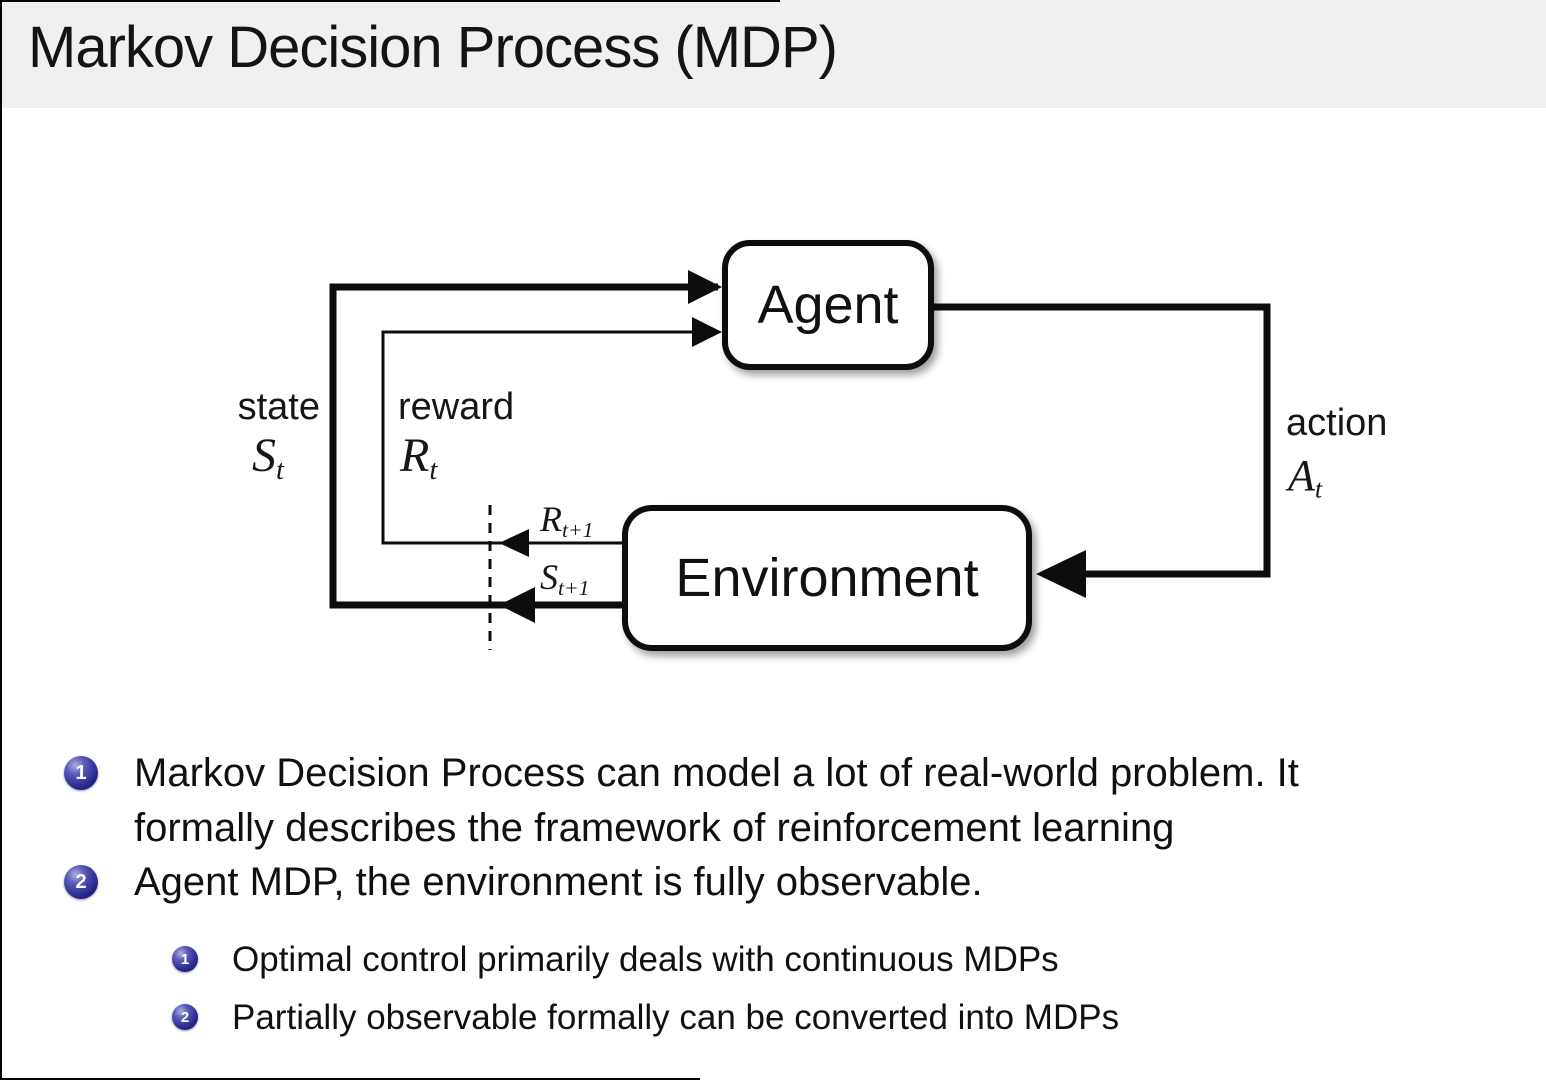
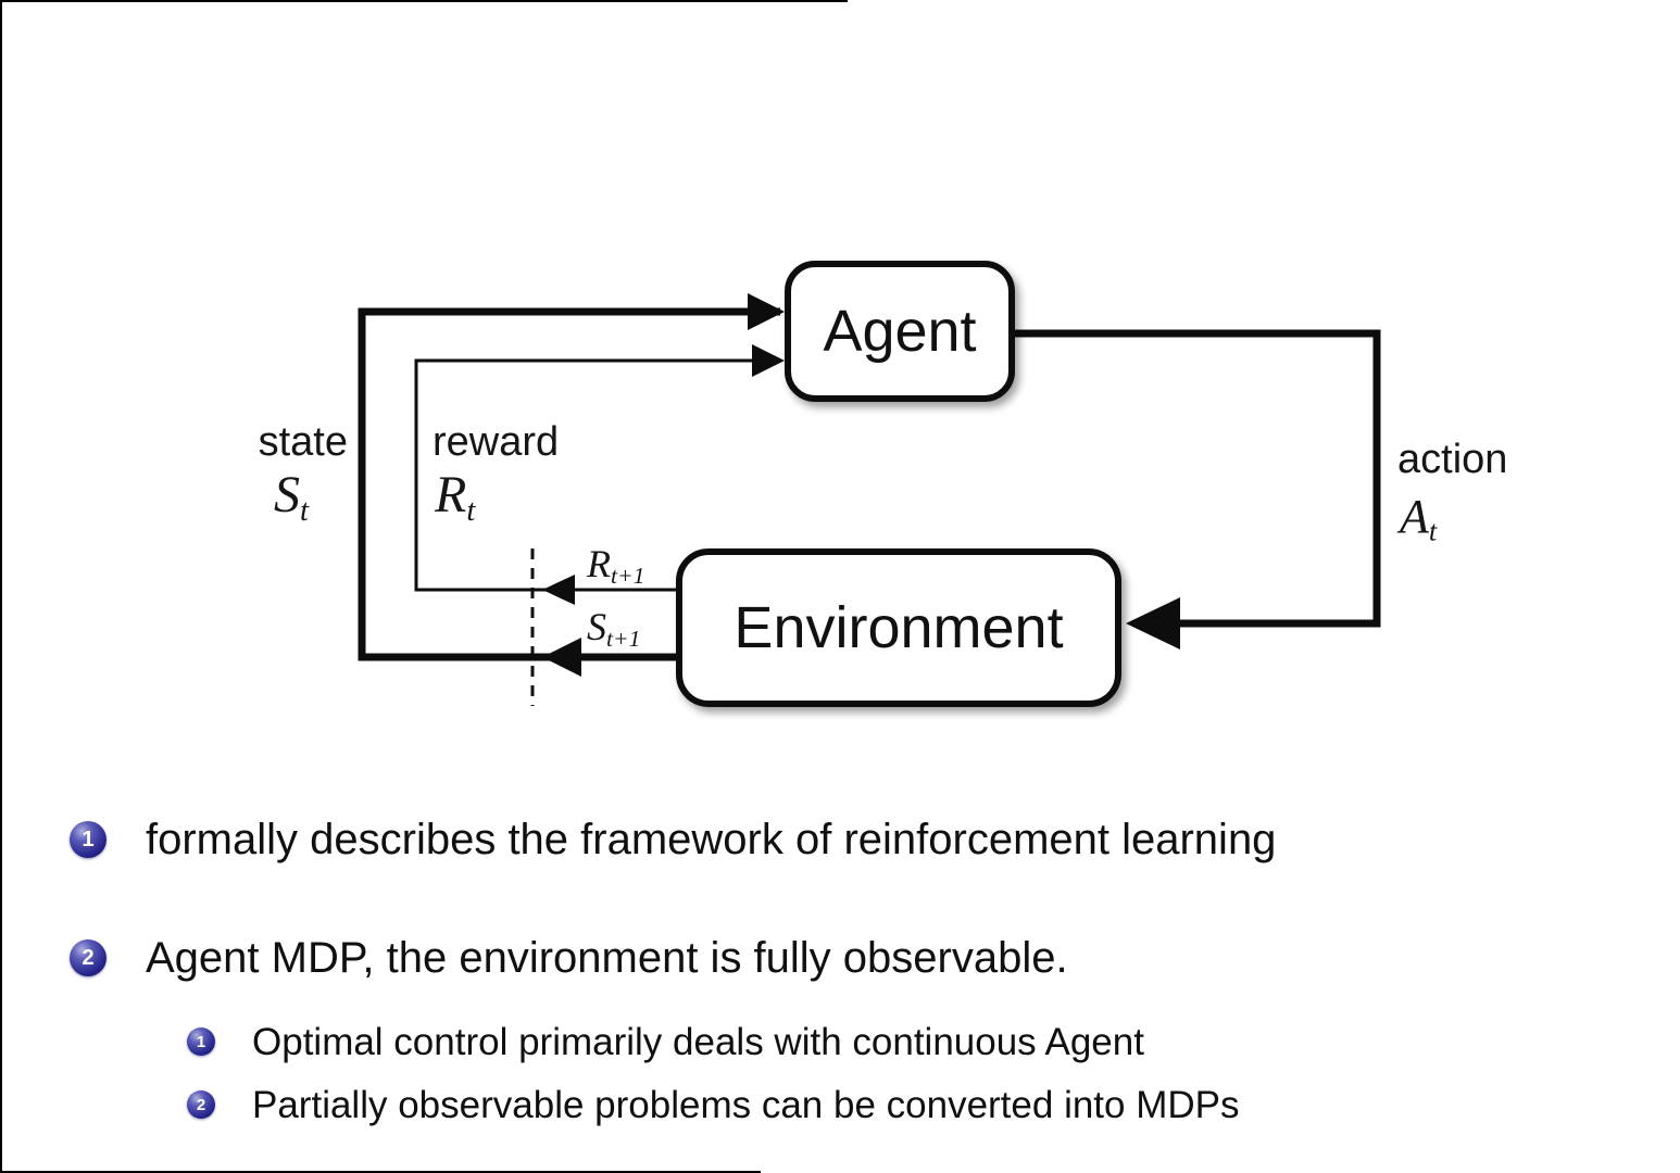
- Markov Decision Process (MDP)
  Agent
  Environment
  state
  St
  reward
  Rt
  Rt+1
  St+1
  action
  At
  1
- Markov Decision Process can model a lot of real-world problem. It
  formally describes the framework of reinforcement learning
  2
  Agent MDP, the environment is fully observable.
  1
- Optimal control primarily deals with continuous MDPs
+ Optimal control primarily deals with continuous Agent
  2
- Partially observable formally can be converted into MDPs
+ Partially observable problems can be converted into MDPs
